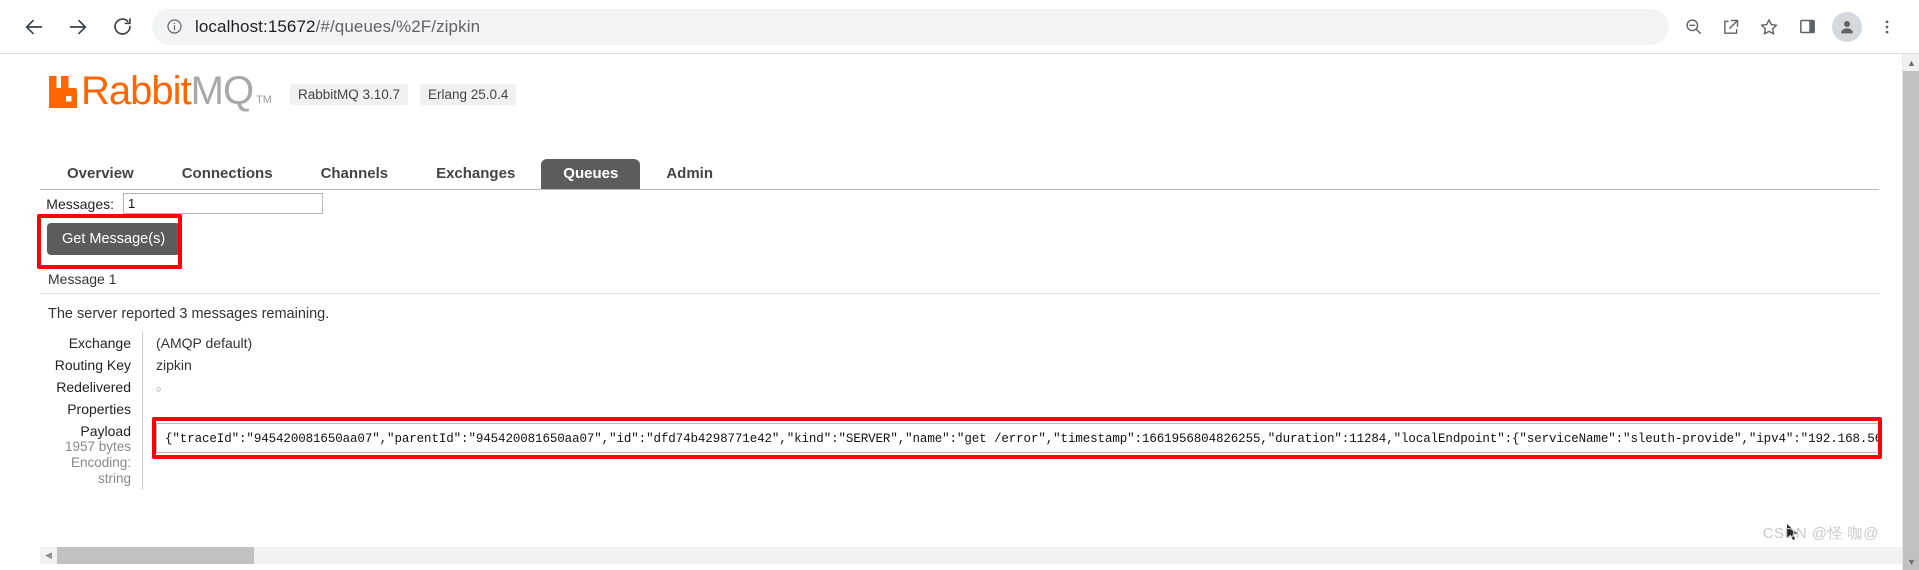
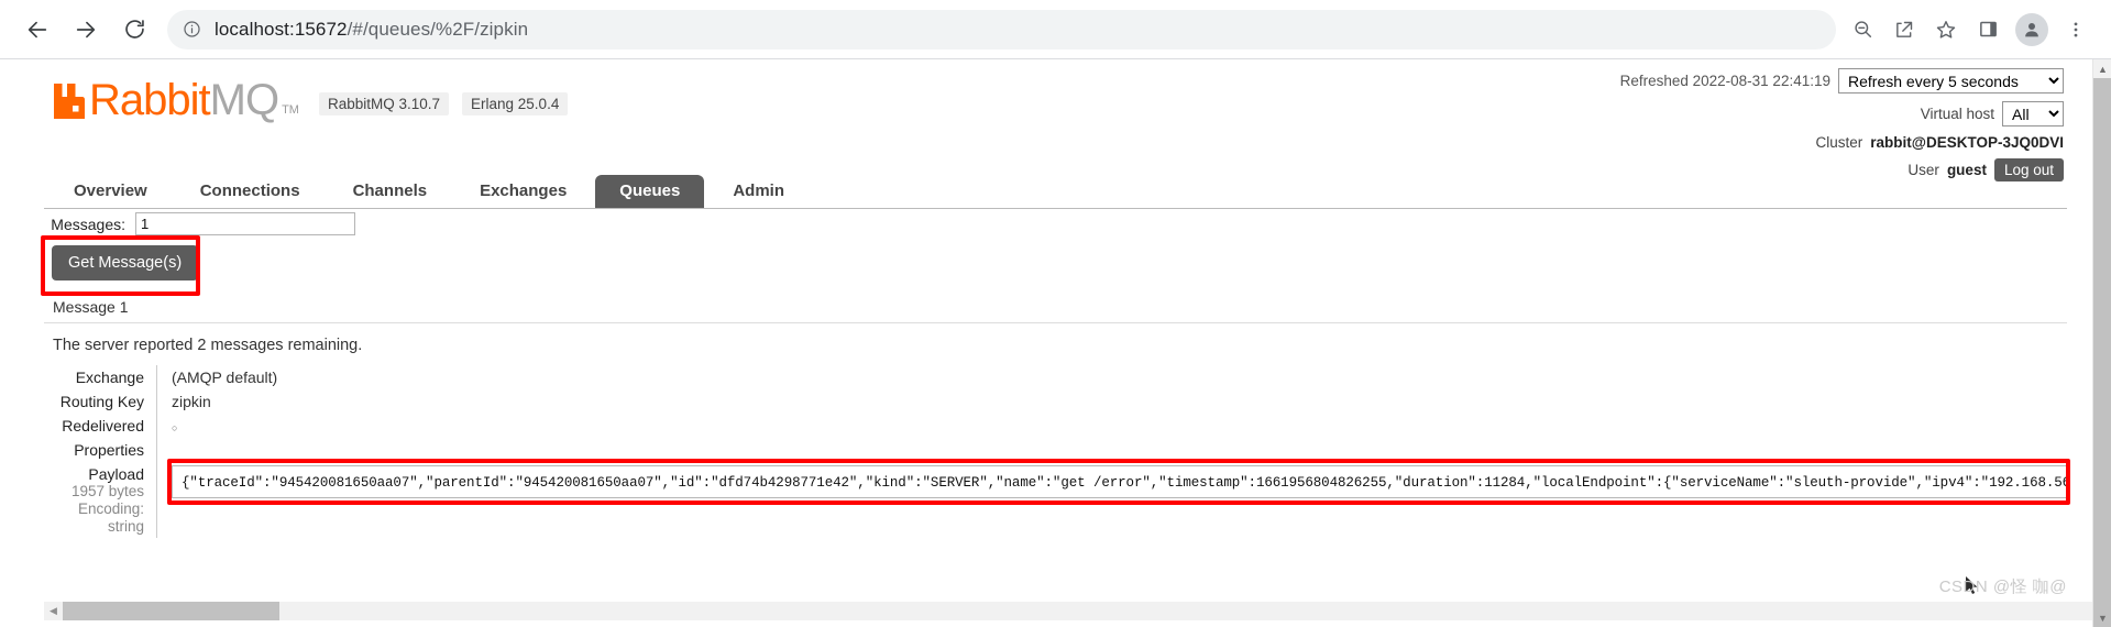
  localhost:15672/#/queues/%2F/zipkin
  RabbitMQ
  TM
  RabbitMQ 3.10.7
  Erlang 25.0.4
+ Refreshed 2022-08-31 22:41:19
+ Refresh every 5 seconds
+ Virtual host
+ All
+ Cluster
+ rabbit@DESKTOP-3JQ0DVI
+ User
+ guest
+ Log out
  Overview
  Connections
  Channels
  Exchanges
  Queues
  Admin
  Messages:
  1
  Get Message(s)
  Message 1
- The server reported 3 messages remaining.
+ The server reported 2 messages remaining.
  Exchange	(AMQP default)
  Routing Key	zipkin
  Redelivered	○
  Properties
  Payload 1957 bytes Encoding: string	{"traceId":"945420081650aa07","parentId":"945420081650aa07","id":"dfd74b4298771e42","kind":"SERVER","name":"get /error","timestamp":1661956804826255,"duration":11284,"localEndpoint":{"serviceName":"sleuth-provide","ipv4":"192.168.56
  CSDN @怪 咖@
  ◀
  ▲
  ▼
